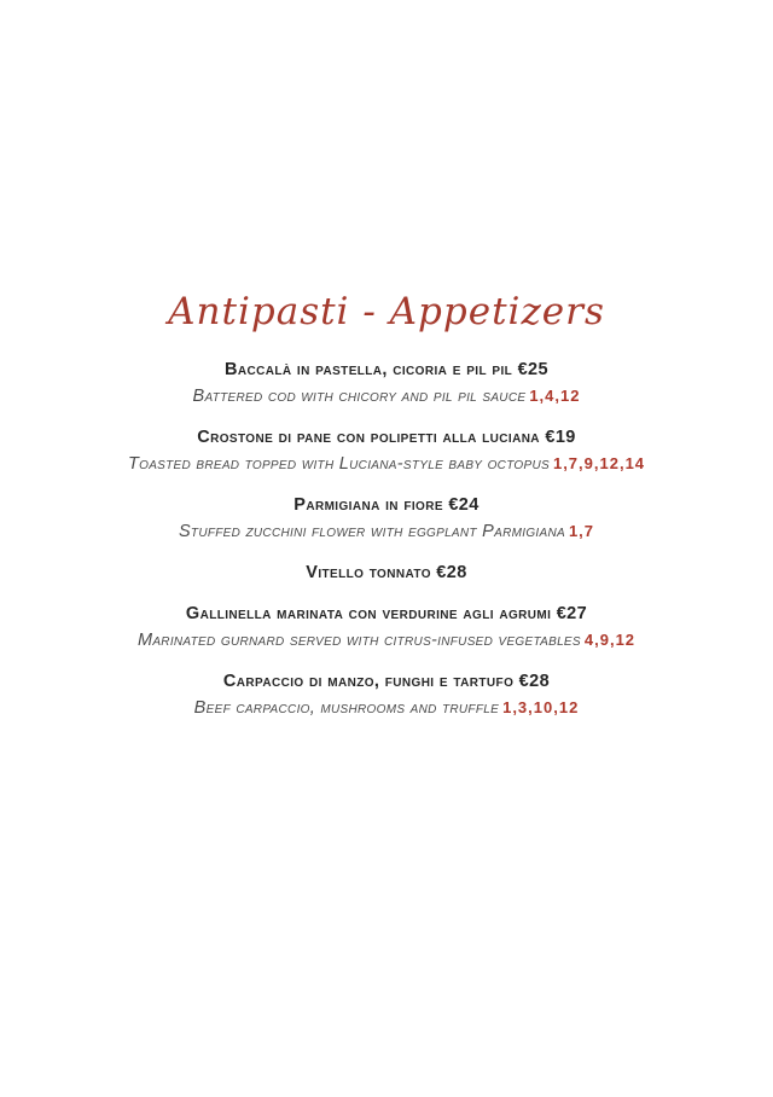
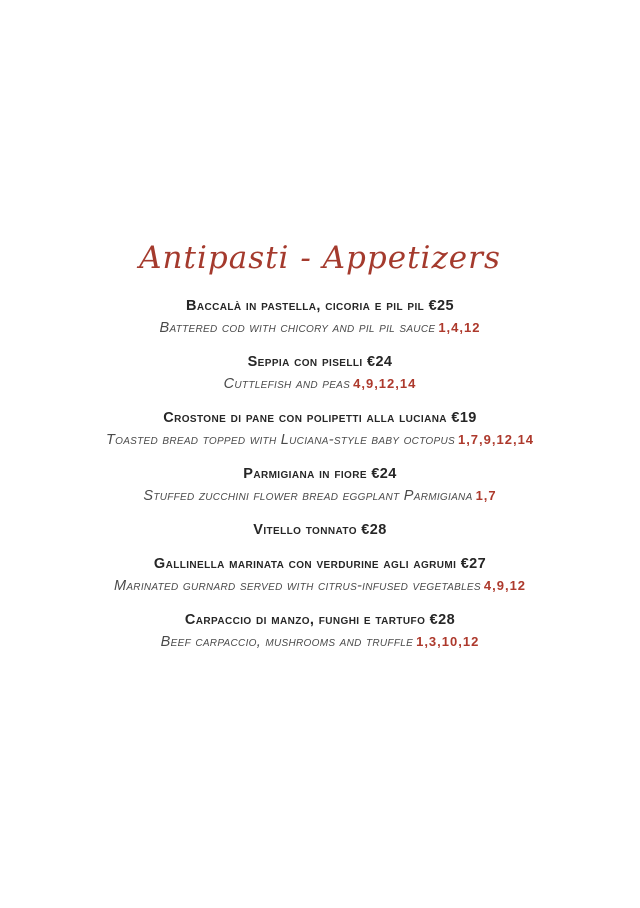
  Antipasti - Appetizers
  Baccalà in pastella, cicoria e pil pil €25
  Battered cod with chicory and pil pil sauce 1,4,12
+ Seppia con piselli €24
+ Cuttlefish and peas 4,9,12,14
  Crostone di pane con polipetti alla luciana €19
  Toasted bread topped with Luciana-style baby octopus 1,7,9,12,14
  Parmigiana in fiore €24
- Stuffed zucchini flower with eggplant Parmigiana 1,7
+ Stuffed zucchini flower bread eggplant Parmigiana 1,7
  Vitello tonnato €28
  Gallinella marinata con verdurine agli agrumi €27
  Marinated gurnard served with citrus-infused vegetables 4,9,12
  Carpaccio di manzo, funghi e tartufo €28
  Beef carpaccio, mushrooms and truffle 1,3,10,12
